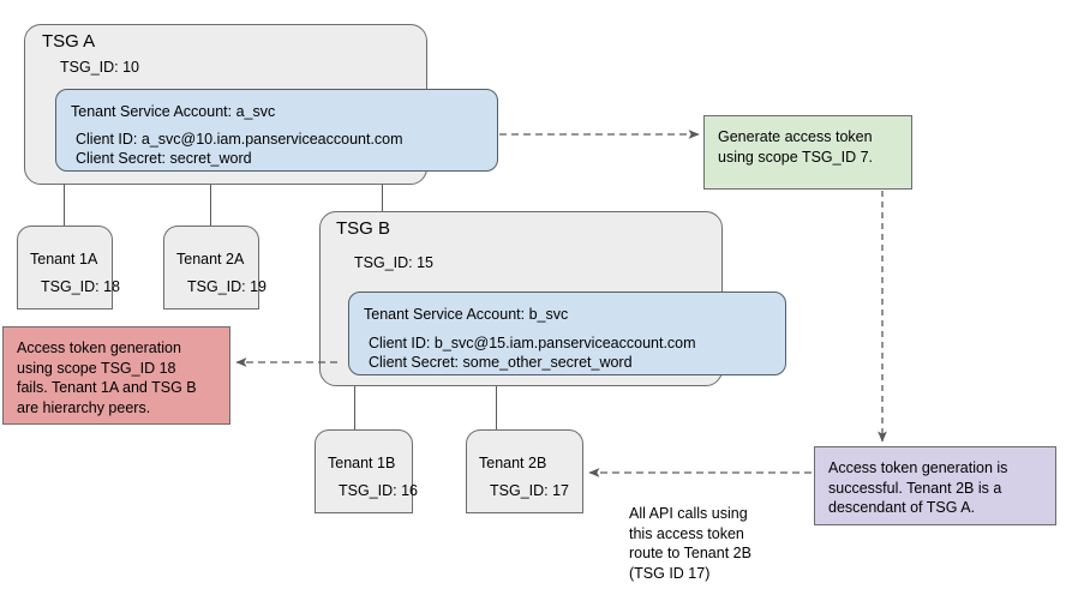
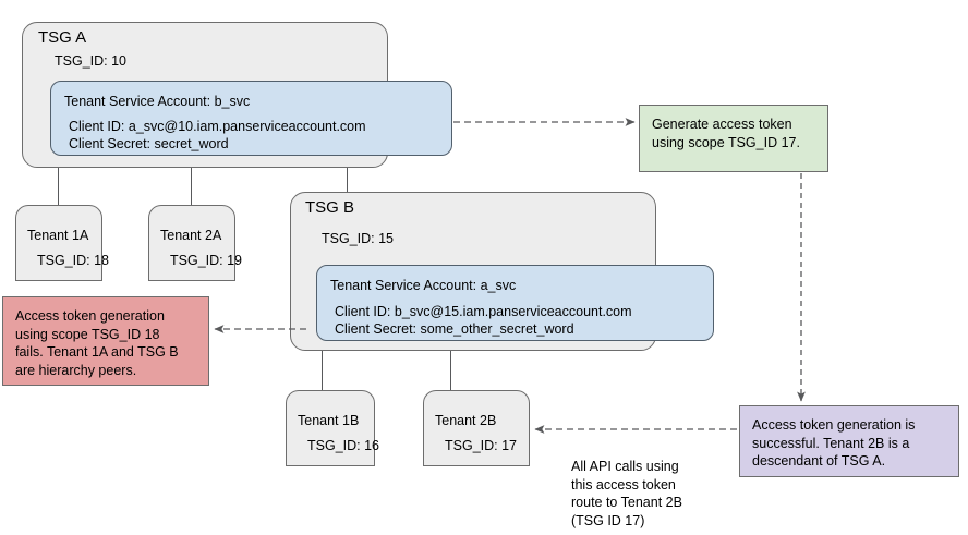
  TSG A
  TSG_ID: 10
- Tenant Service Account: a_svc
+ Tenant Service Account: b_svc
  Client ID: a_svc@10.iam.panserviceaccount.com
  Client Secret: secret_word
  Tenant 1A
  TSG_ID: 18
  Tenant 2A
  TSG_ID: 19
  TSG B
  TSG_ID: 15
- Tenant Service Account: b_svc
+ Tenant Service Account: a_svc
  Client ID: b_svc@15.iam.panserviceaccount.com
  Client Secret: some_other_secret_word
  Tenant 1B
  TSG_ID: 16
  Tenant 2B
  TSG_ID: 17
  Generate access token
- using scope TSG_ID 7.
+ using scope TSG_ID 17.
  Access token generation
  using scope TSG_ID 18
  fails. Tenant 1A and TSG B
  are hierarchy peers.
  Access token generation is
  successful. Tenant 2B is a
  descendant of TSG A.
  All API calls using
  this access token
  route to Tenant 2B
  (TSG ID 17)
